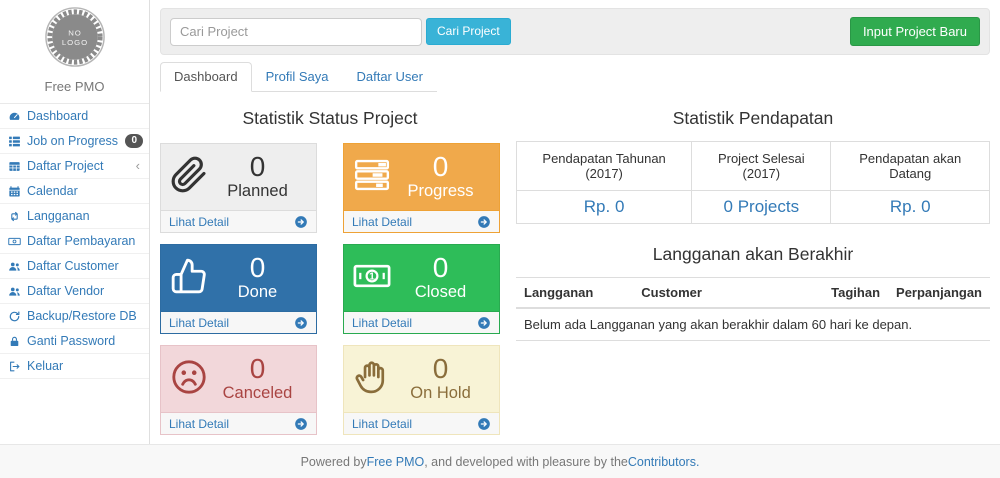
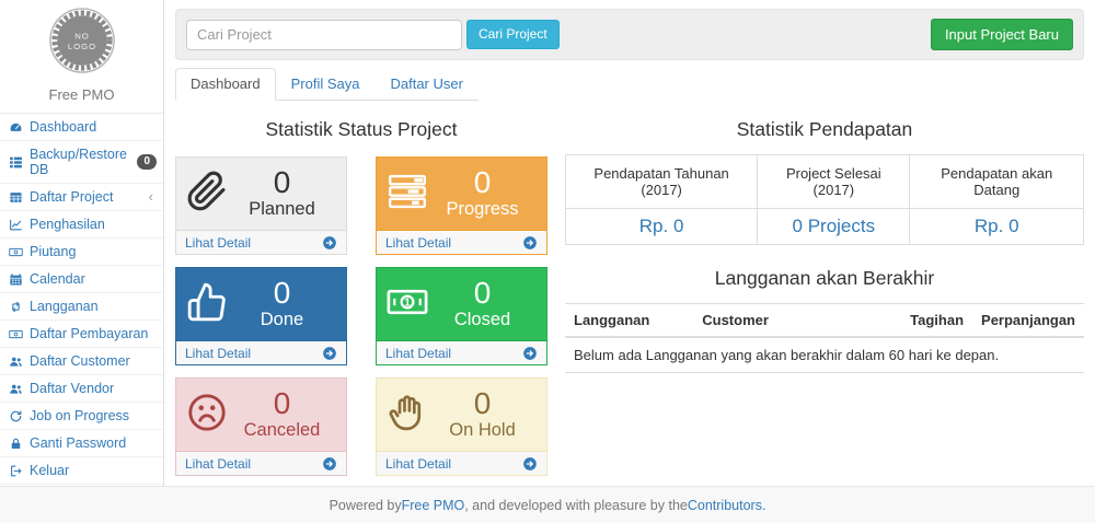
  NO
  LOGO
  Free PMO
  Dashboard
- Job on Progress
+ Backup/Restore DB
  0
  Daftar Project
  ‹
+ Penghasilan
+ Piutang
  Calendar
  Langganan
  Daftar Pembayaran
  Daftar Customer
  Daftar Vendor
- Backup/Restore DB
+ Job on Progress
  Ganti Password
  Keluar
  Cari Project
  Cari Project
  Input Project Baru
  Dashboard
  Profil Saya
  Daftar User
  Statistik Status Project
  0
  Planned
  Lihat Detail
  0
  Progress
  Lihat Detail
  0
  Done
  Lihat Detail
  1
  0
  Closed
  Lihat Detail
  0
  Canceled
  Lihat Detail
  0
  On Hold
  Lihat Detail
  Statistik Pendapatan
  Pendapatan Tahunan (2017)	Project Selesai (2017)	Pendapatan akan Datang
  Rp. 0	0 Projects	Rp. 0
  Langganan akan Berakhir
  Langganan	Customer	Tagihan	Perpanjangan
  Belum ada Langganan yang akan berakhir dalam 60 hari ke depan.
  Powered by
  Free PMO
  , and developed with pleasure by the
  Contributors.
